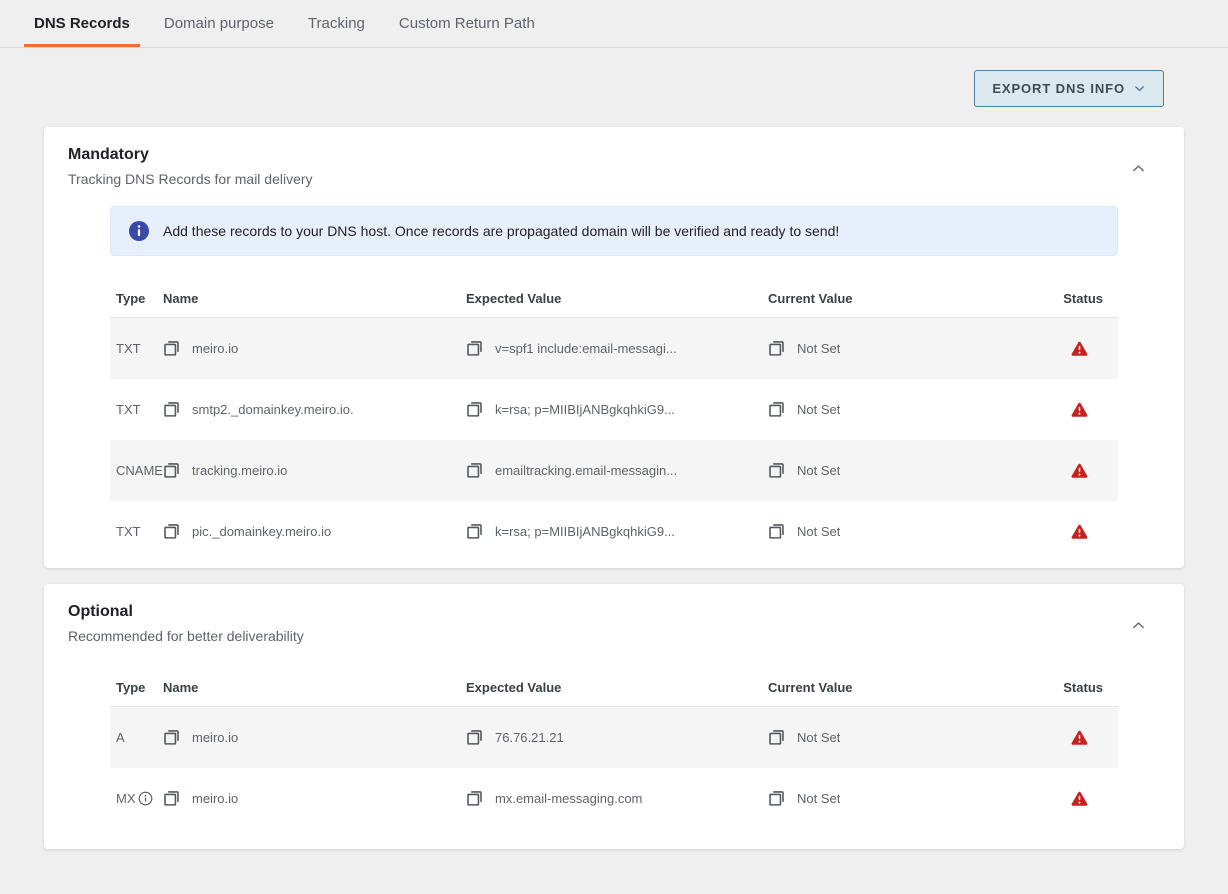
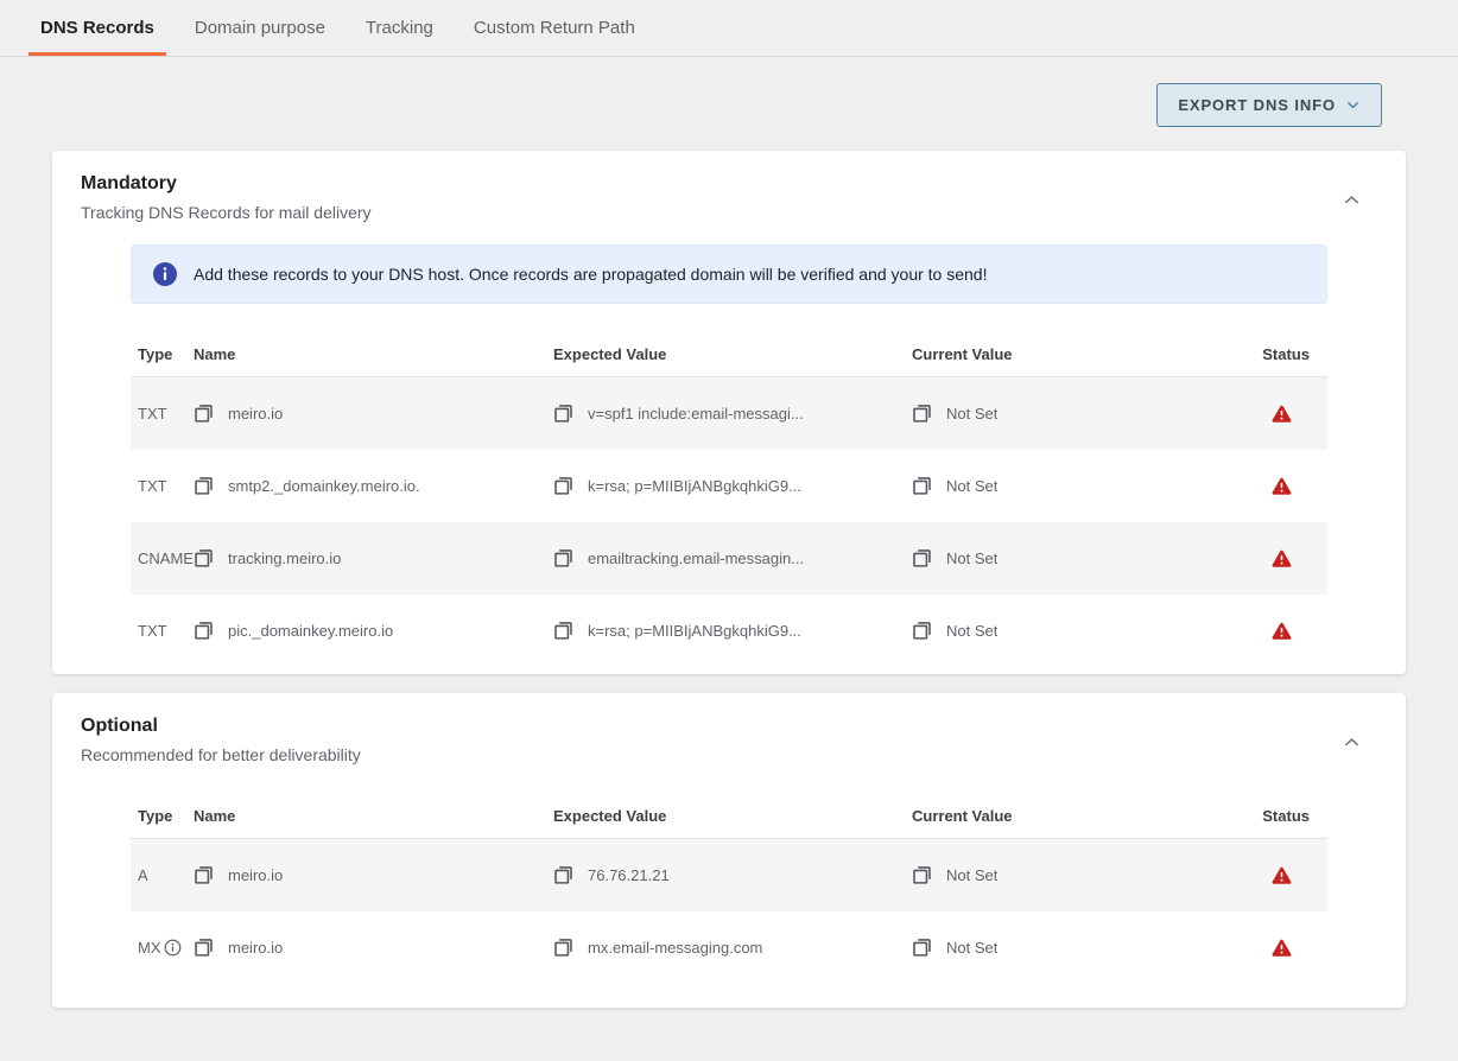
  DNS Records
  Domain purpose
  Tracking
  Custom Return Path
  EXPORT DNS INFO
  Mandatory
  Tracking DNS Records for mail delivery
- Add these records to your DNS host. Once records are propagated domain will be verified and ready to send!
+ Add these records to your DNS host. Once records are propagated domain will be verified and your to send!
  Type
  Name
  Expected Value
  Current Value
  Status
  TXT
  meiro.io
  v=spf1 include:email-messagi...
  Not Set
  TXT
  smtp2._domainkey.meiro.io.
  k=rsa; p=MIIBIjANBgkqhkiG9...
  Not Set
  CNAME
  tracking.meiro.io
  emailtracking.email-messagin...
  Not Set
  TXT
  pic._domainkey.meiro.io
  k=rsa; p=MIIBIjANBgkqhkiG9...
  Not Set
  Optional
  Recommended for better deliverability
  Type
  Name
  Expected Value
  Current Value
  Status
  A
  meiro.io
  76.76.21.21
  Not Set
  MX
  meiro.io
  mx.email-messaging.com
  Not Set
